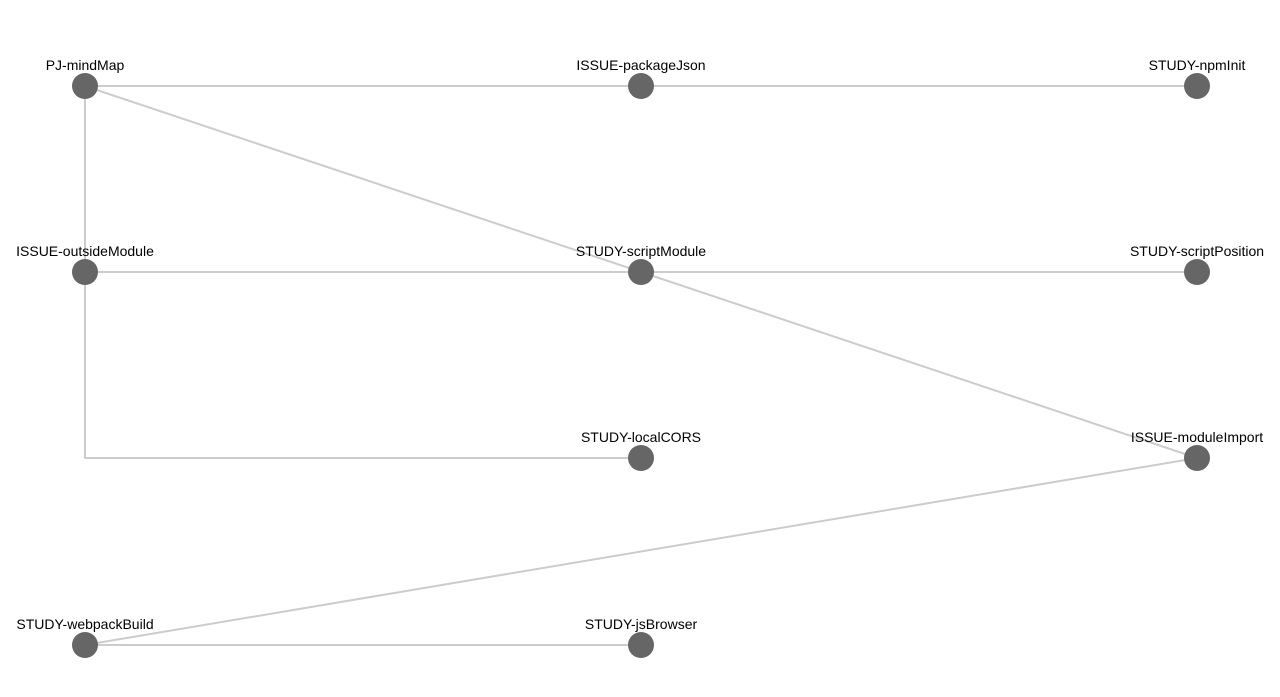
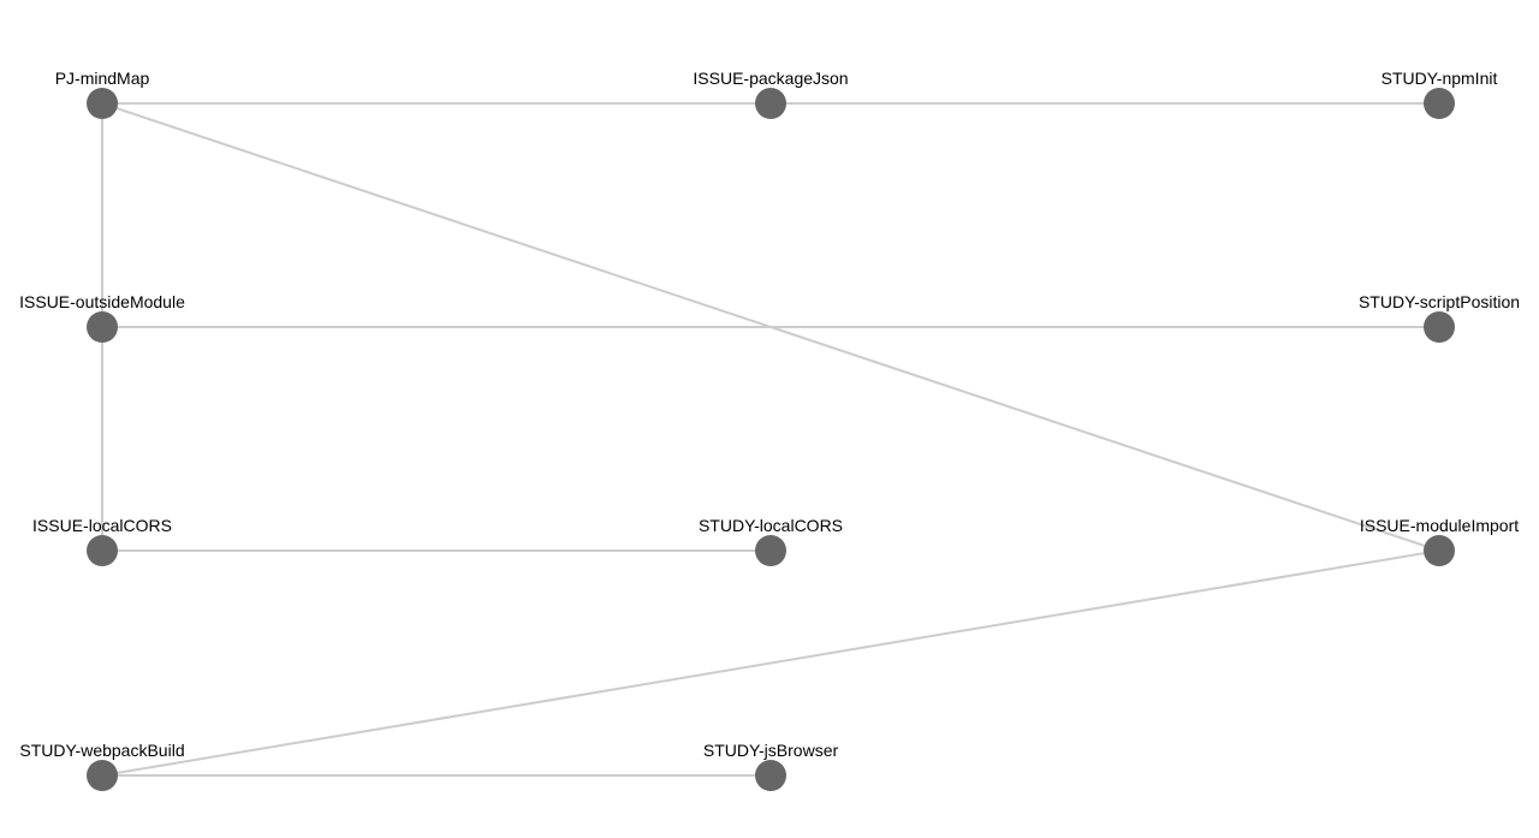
  PJ-mindMap
  ISSUE-packageJson
  STUDY-npmInit
  ISSUE-outsideModule
- STUDY-scriptModule
  STUDY-scriptPosition
+ ISSUE-localCORS
  STUDY-localCORS
  ISSUE-moduleImport
  STUDY-webpackBuild
  STUDY-jsBrowser
